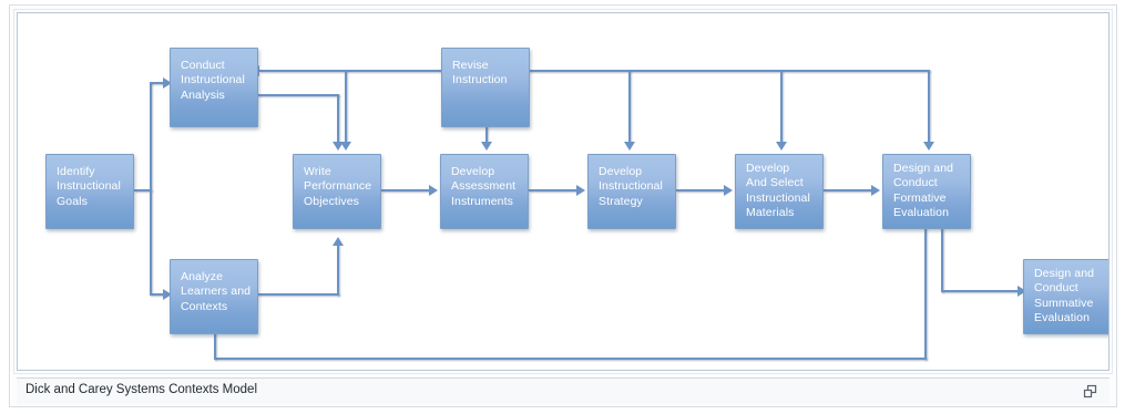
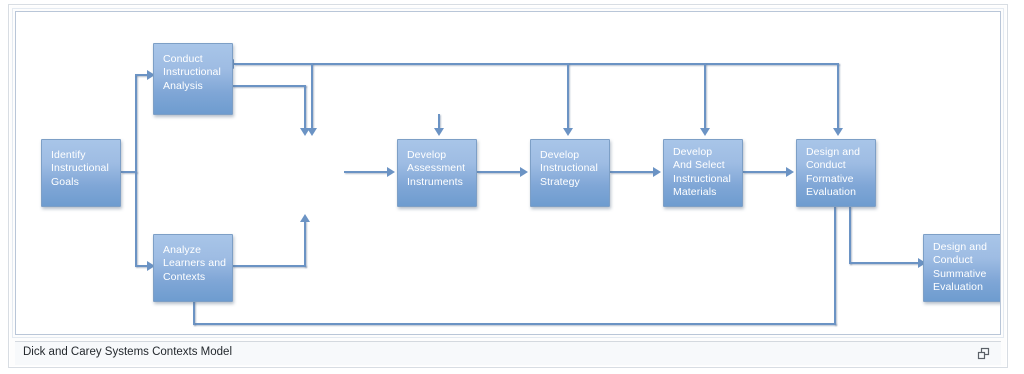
  Identify
  Instructional
  Goals
  Conduct
  Instructional
  Analysis
  Analyze
  Learners and
  Contexts
- Write
- Performance
- Objectives
- Revise
- Instruction
  Develop
  Assessment
  Instruments
  Develop
  Instructional
  Strategy
  Develop
  And Select
  Instructional
  Materials
  Design and
  Conduct
  Formative
  Evaluation
  Design and
  Conduct
  Summative
  Evaluation
  Dick and Carey Systems Contexts Model
